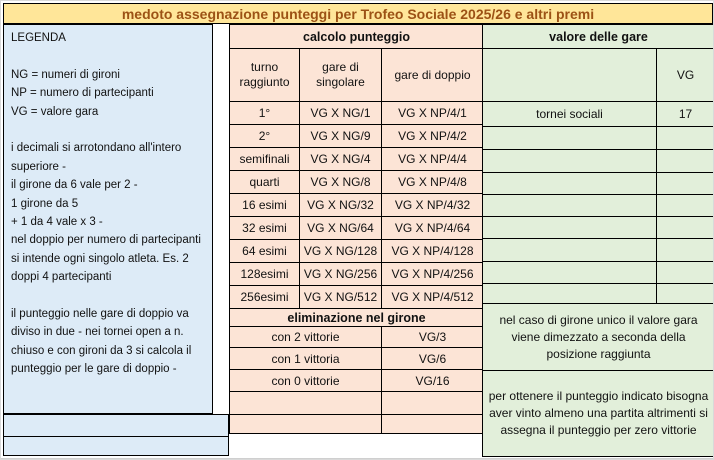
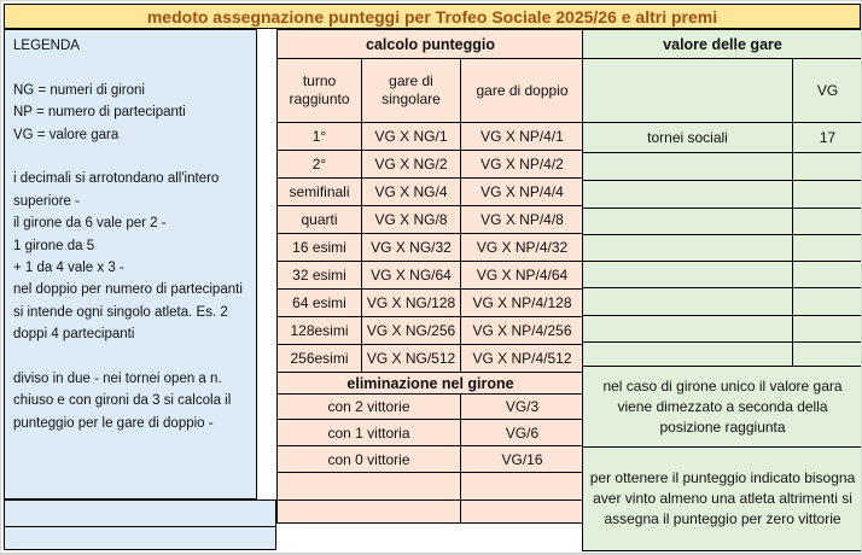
  medoto assegnazione punteggi per Trofeo Sociale 2025/26 e altri premi
  LEGENDA
  NG = numeri di gironi
  NP = numero di partecipanti
  VG = valore gara
  i decimali si arrotondano all'intero
  superiore -
  il girone da 6 vale per 2 -
  1 girone da 5
  + 1 da 4 vale x 3 -
  nel doppio per numero di partecipanti
  si intende ogni singolo atleta. Es. 2
  doppi 4 partecipanti
- il punteggio nelle gare di doppio va
  diviso in due - nei tornei open a n.
  chiuso e con gironi da 3 si calcola il
  punteggio per le gare di doppio -
  calcolo punteggio
  turno raggiunto	gare di singolare	gare di doppio
  1°	VG X NG/1	VG X NP/4/1
- 2°	VG X NG/9	VG X NP/4/2
+ 2°	VG X NG/2	VG X NP/4/2
  semifinali	VG X NG/4	VG X NP/4/4
  quarti	VG X NG/8	VG X NP/4/8
  16 esimi	VG X NG/32	VG X NP/4/32
  32 esimi	VG X NG/64	VG X NP/4/64
  64 esimi	VG X NG/128	VG X NP/4/128
  128esimi	VG X NG/256	VG X NP/4/256
  256esimi	VG X NG/512	VG X NP/4/512
  eliminazione nel girone
  con 2 vittorie	VG/3
  con 1 vittoria	VG/6
  con 0 vittorie	VG/16
  valore delle gare
  	VG
  tornei sociali	17
  nel caso di girone unico il valore gara viene dimezzato a seconda della posizione raggiunta
- per ottenere il punteggio indicato bisogna aver vinto almeno una partita altrimenti si assegna il punteggio per zero vittorie
+ per ottenere il punteggio indicato bisogna aver vinto almeno una atleta altrimenti si assegna il punteggio per zero vittorie
